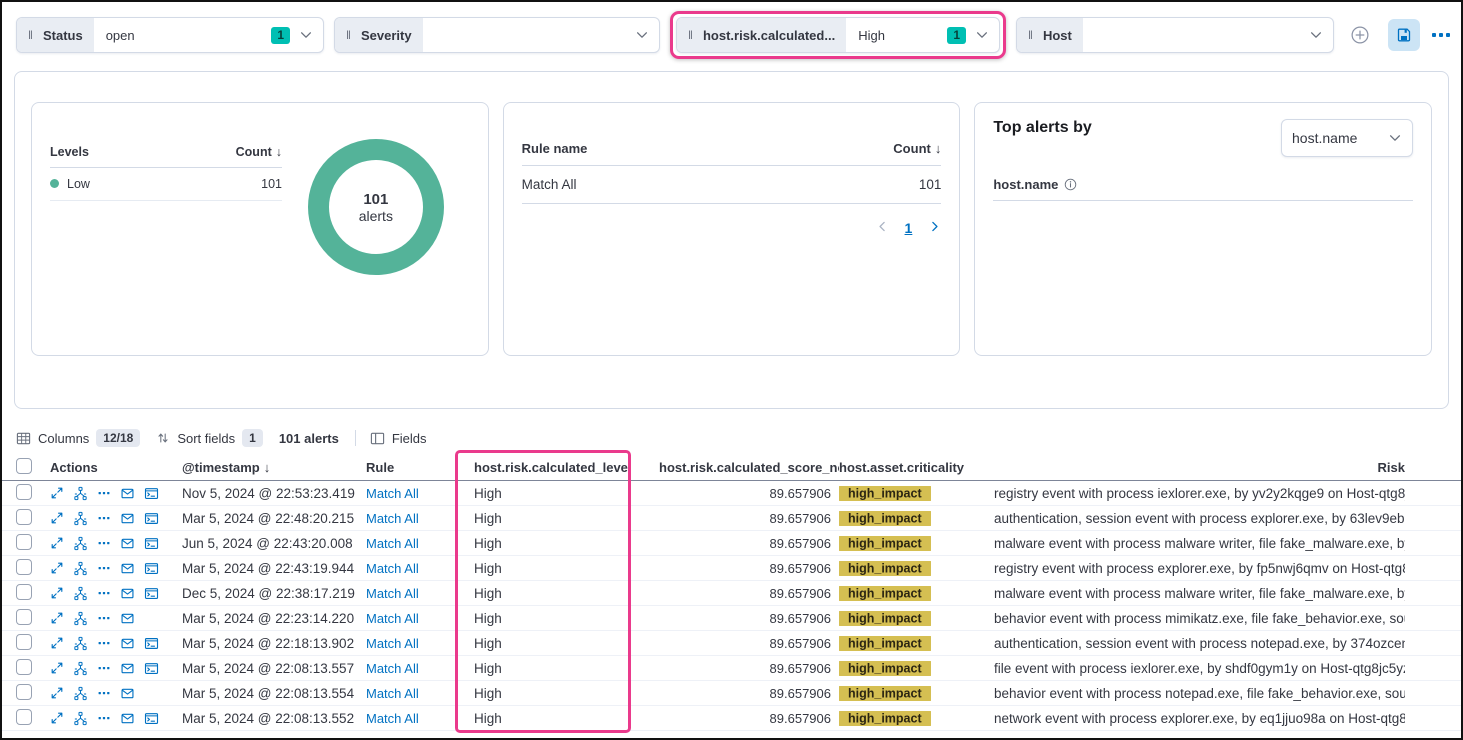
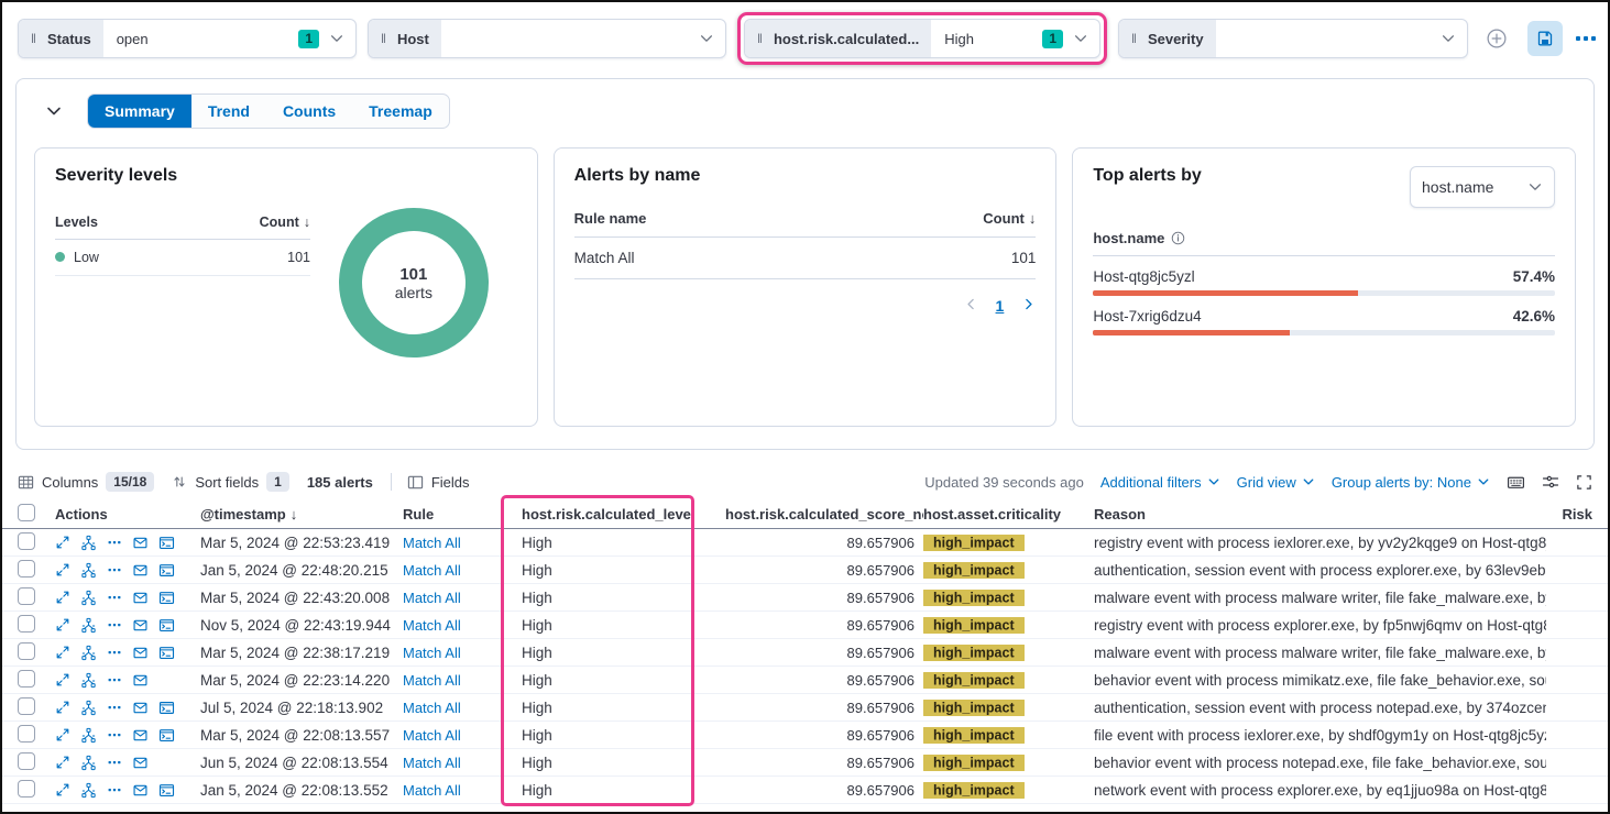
  ‖
  Status
  open
  1
  ‖
- Severity
+ Host
  ‖
  host.risk.calculated...
  High
  1
  ‖
- Host
+ Severity
+ Summary
+ Trend
+ Counts
+ Treemap
+ Severity levels
  Levels
  Count ↓
  Low
  101
  101
  alerts
+ Alerts by name
  Rule name
  Count ↓
  Match All
  101
  1
  Top alerts by
  host.name
  host.name
+ Host-qtg8jc5yzl
+ 57.4%
+ Host-7xrig6dzu4
+ 42.6%
  Columns
- 12/18
+ 15/18
  Sort fields
  1
- 101 alerts
+ 185 alerts
  Fields
+ Updated 39 seconds ago
+ Additional filters
+ Grid view
+ Group alerts by: None
  Actions
  @timestamp ↓
  Rule
  host.risk.calculated_level
  host.risk.calculated_score_n
  host.asset.criticality
+ Reason
  Risk
- Nov 5, 2024 @ 22:53:23.419
+ Mar 5, 2024 @ 22:53:23.419
  Match All
  High
  89.657906
  high_impact
  registry event with process iexlorer.exe, by yv2y2kqge9 on Host-qtg8
- Mar 5, 2024 @ 22:48:20.215
+ Jan 5, 2024 @ 22:48:20.215
  Match All
  High
  89.657906
  high_impact
  authentication, session event with process explorer.exe, by 63lev9eb
- Jun 5, 2024 @ 22:43:20.008
+ Mar 5, 2024 @ 22:43:20.008
  Match All
  High
  89.657906
  high_impact
  malware event with process malware writer, file fake_malware.exe, b
- Mar 5, 2024 @ 22:43:19.944
+ Nov 5, 2024 @ 22:43:19.944
  Match All
  High
  89.657906
  high_impact
  registry event with process explorer.exe, by fp5nwj6qmv on Host-qtg
- Dec 5, 2024 @ 22:38:17.219
+ Mar 5, 2024 @ 22:38:17.219
  Match All
  High
  89.657906
  high_impact
  malware event with process malware writer, file fake_malware.exe, b
  Mar 5, 2024 @ 22:23:14.220
  Match All
  High
  89.657906
  high_impact
  behavior event with process mimikatz.exe, file fake_behavior.exe, so
- Mar 5, 2024 @ 22:18:13.902
+ Jul 5, 2024 @ 22:18:13.902
  Match All
  High
  89.657906
  high_impact
  authentication, session event with process notepad.exe, by 374ozce
  Mar 5, 2024 @ 22:08:13.557
  Match All
  High
  89.657906
  high_impact
  file event with process iexlorer.exe, by shdf0gym1y on Host-qtg8jc5y
- Mar 5, 2024 @ 22:08:13.554
+ Jun 5, 2024 @ 22:08:13.554
  Match All
  High
  89.657906
  high_impact
  behavior event with process notepad.exe, file fake_behavior.exe, sou
- Mar 5, 2024 @ 22:08:13.552
+ Jan 5, 2024 @ 22:08:13.552
  Match All
  High
  89.657906
  high_impact
  network event with process explorer.exe, by eq1jjuo98a on Host-qtg8
